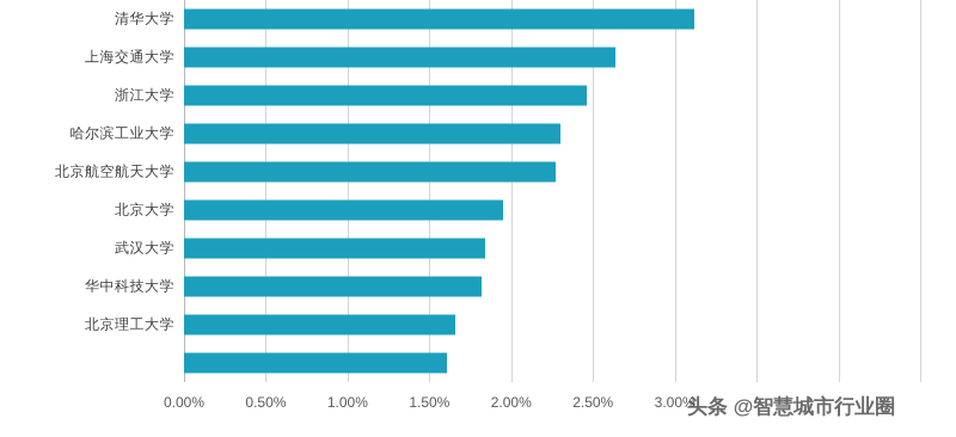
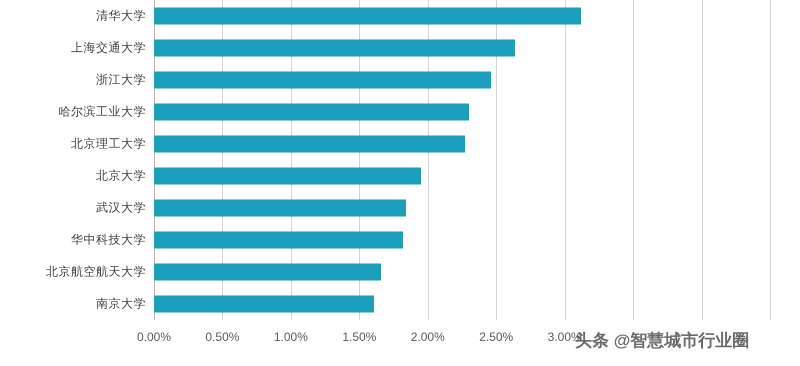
  清华大学
  上海交通大学
  浙江大学
  哈尔滨工业大学
- 北京航空航天大学
+ 北京理工大学
  北京大学
  武汉大学
  华中科技大学
- 北京理工大学
+ 北京航空航天大学
+ 南京大学
  0.00%
  0.50%
  1.00%
  1.50%
  2.00%
  2.50%
  3.00%
  头条 @智慧城市行业圈
